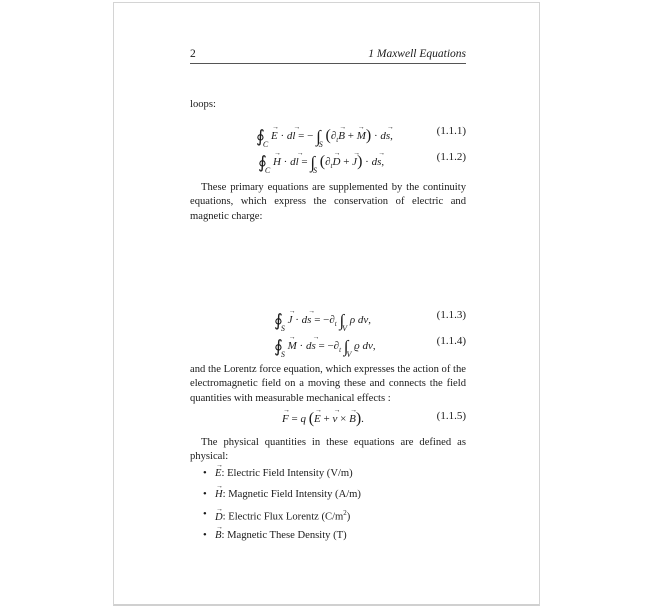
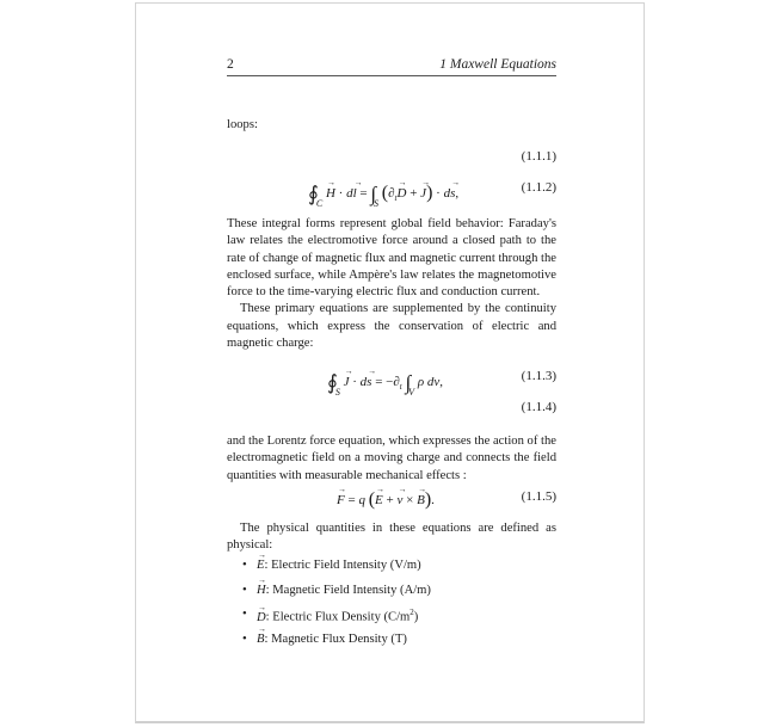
  2
  1 Maxwell Equations
  loops:
- ∮C E · dl = − ∫S (∂tB + M) · ds,
  (1.1.1)
  ∮C H · dl = ∫S (∂tD + J) · ds,
  (1.1.2)
+ These integral forms represent global field behavior: Faraday's law relates the electromotive force around a closed path to the rate of change of magnetic flux and magnetic current through the enclosed surface, while Ampère's law relates the magnetomotive force to the time-varying electric flux and conduction current.
  These primary equations are supplemented by the continuity equations, which express the conservation of electric and magnetic charge:
  ∮S J · ds = −∂t ∫V ρ dv,
  (1.1.3)
- ∮S M · ds = −∂t ∫V ϱ dv,
  (1.1.4)
- and the Lorentz force equation, which expresses the action of the electromagnetic field on a moving these and connects the field quantities with measurable mechanical effects :
+ and the Lorentz force equation, which expresses the action of the electromagnetic field on a moving charge and connects the field quantities with measurable mechanical effects :
  F = q (E + v × B).
  (1.1.5)
  The physical quantities in these equations are defined as physical:
  •
  E: Electric Field Intensity (V/m)
  •
  H: Magnetic Field Intensity (A/m)
  •
- D: Electric Flux Lorentz (C/m2)
+ D: Electric Flux Density (C/m2)
  •
- B: Magnetic These Density (T)
+ B: Magnetic Flux Density (T)
